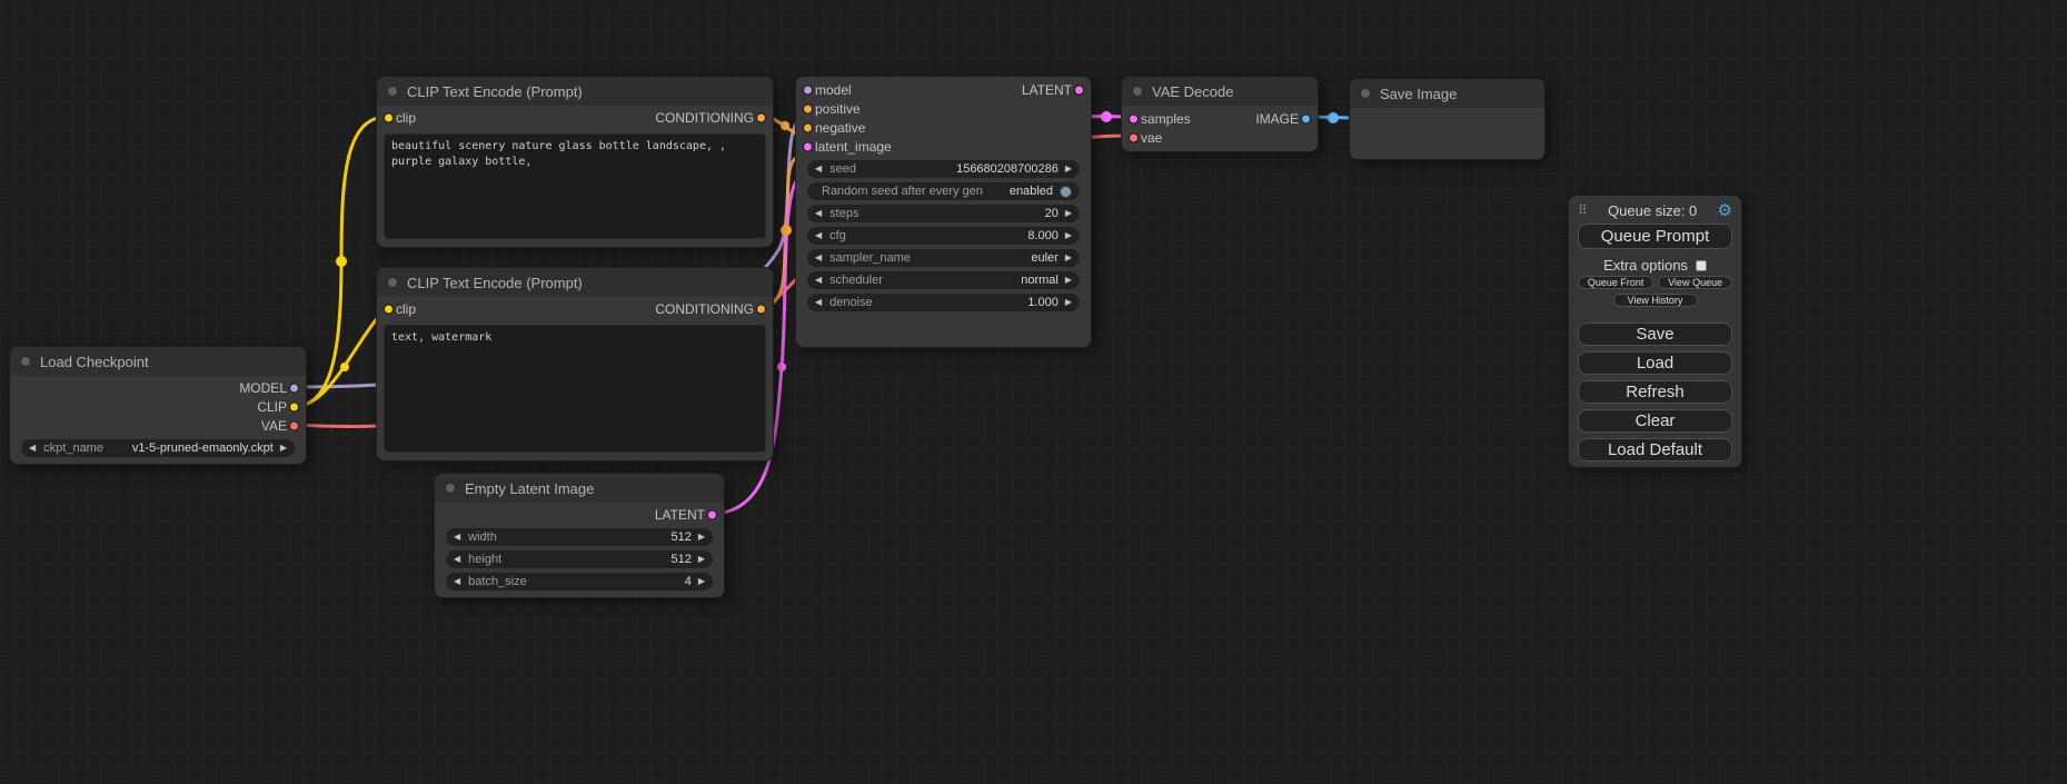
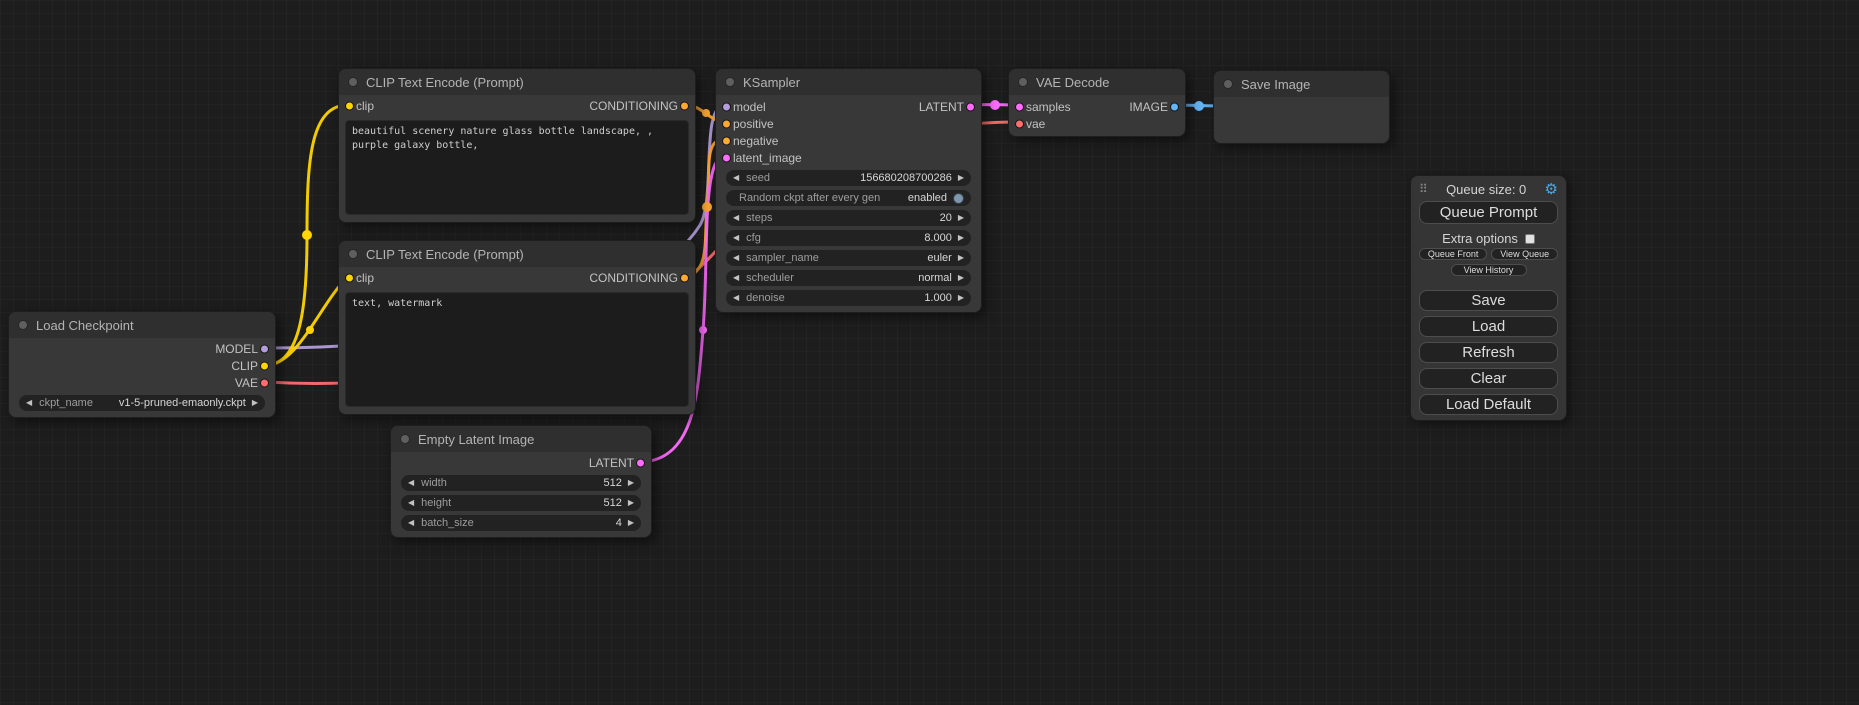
  Load Checkpoint
  MODEL
  CLIP
  VAE
  ◀
  ckpt_name
  v1-5-pruned-emaonly.ckpt
  ▶
  CLIP Text Encode (Prompt)
  clip
  CONDITIONING
  beautiful scenery nature glass bottle landscape, , purple galaxy bottle,
  CLIP Text Encode (Prompt)
  clip
  CONDITIONING
  text, watermark
  Empty Latent Image
  LATENT
  ◀
  width
  512
  ▶
  ◀
  height
  512
  ▶
  ◀
  batch_size
  4
  ▶
+ KSampler
  model
  LATENT
  positive
  negative
  latent_image
  ◀
  seed
  156680208700286
  ▶
- Random seed after every gen
+ Random ckpt after every gen
  enabled
  ◀
  steps
  20
  ▶
  ◀
  cfg
  8.000
  ▶
  ◀
  sampler_name
  euler
  ▶
  ◀
  scheduler
  normal
  ▶
  ◀
  denoise
  1.000
  ▶
  VAE Decode
  samples
  IMAGE
  vae
  Save Image
  ⠿
  Queue size: 0
  ⚙
  Queue Prompt
  Extra options
  Queue Front
  View Queue
  View History
  Save
  Load
  Refresh
  Clear
  Load Default
